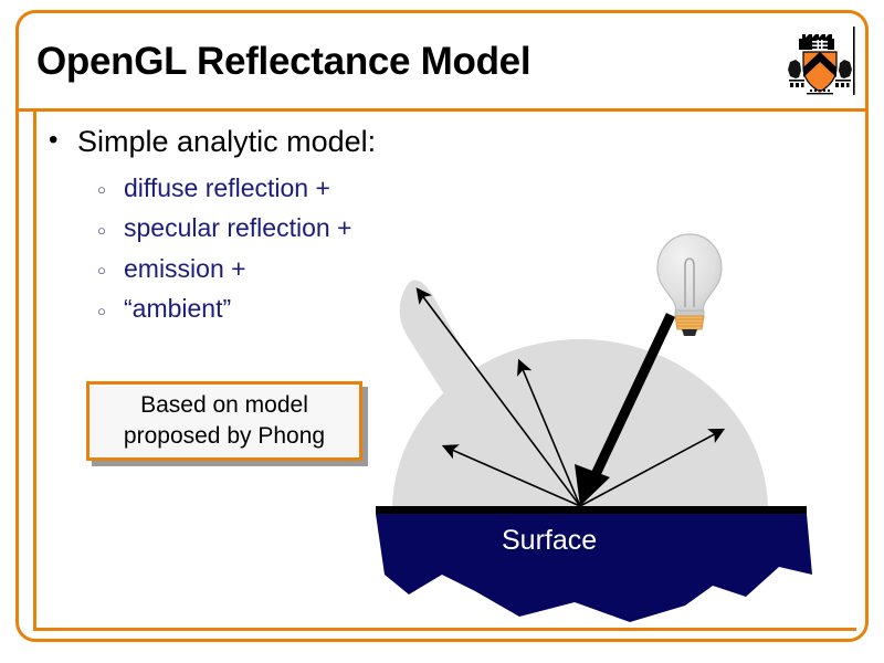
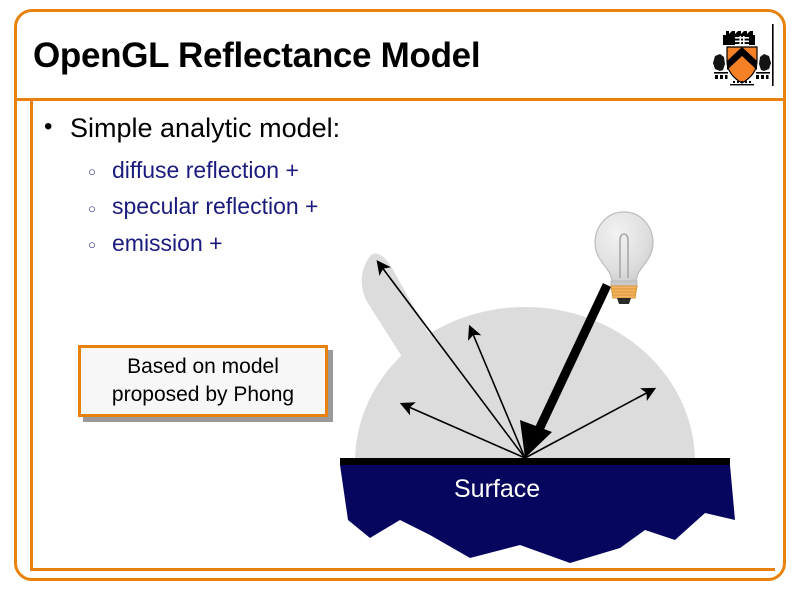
  OpenGL Reflectance Model
  • Simple analytic model:
  ○ diffuse reflection +
  ○ specular reflection +
  ○ emission +
- ○ “ambient”
  Based on model
  proposed by Phong
  Surface
